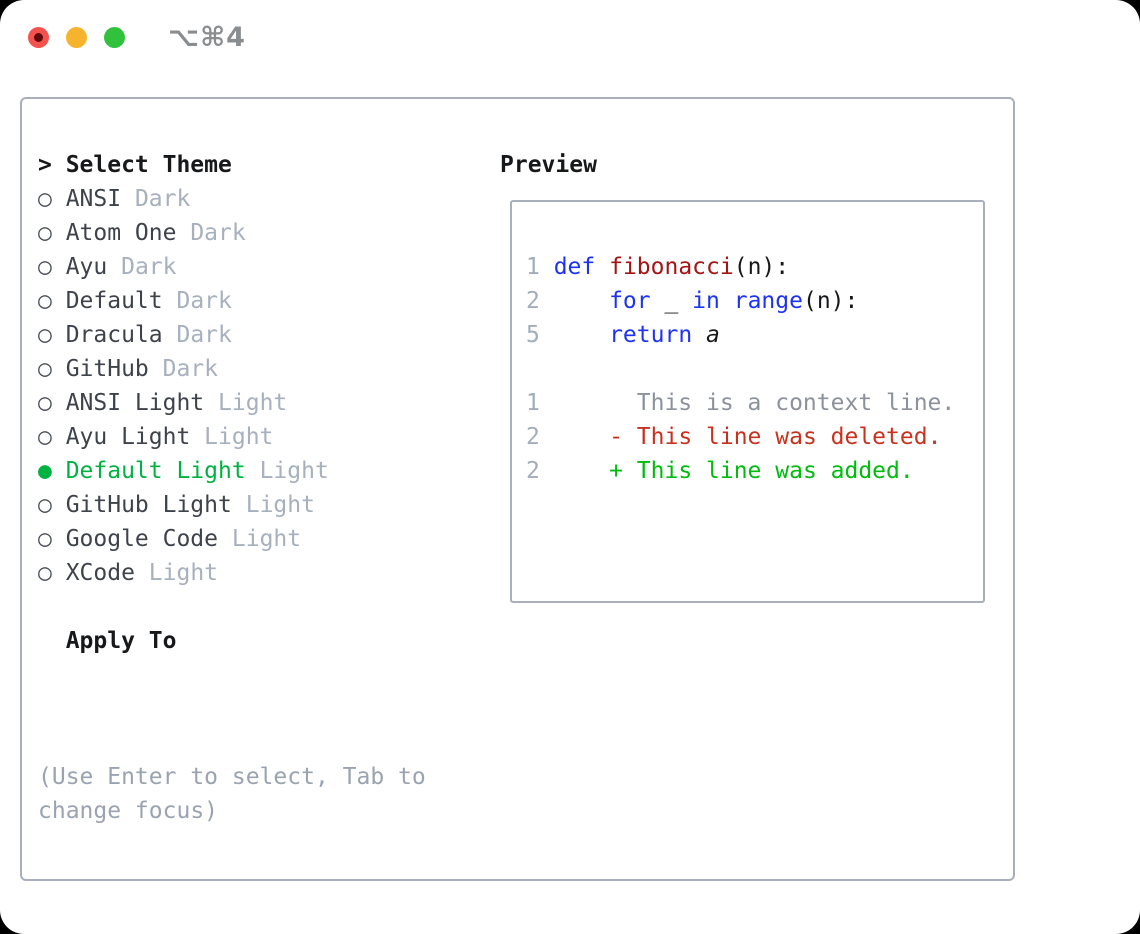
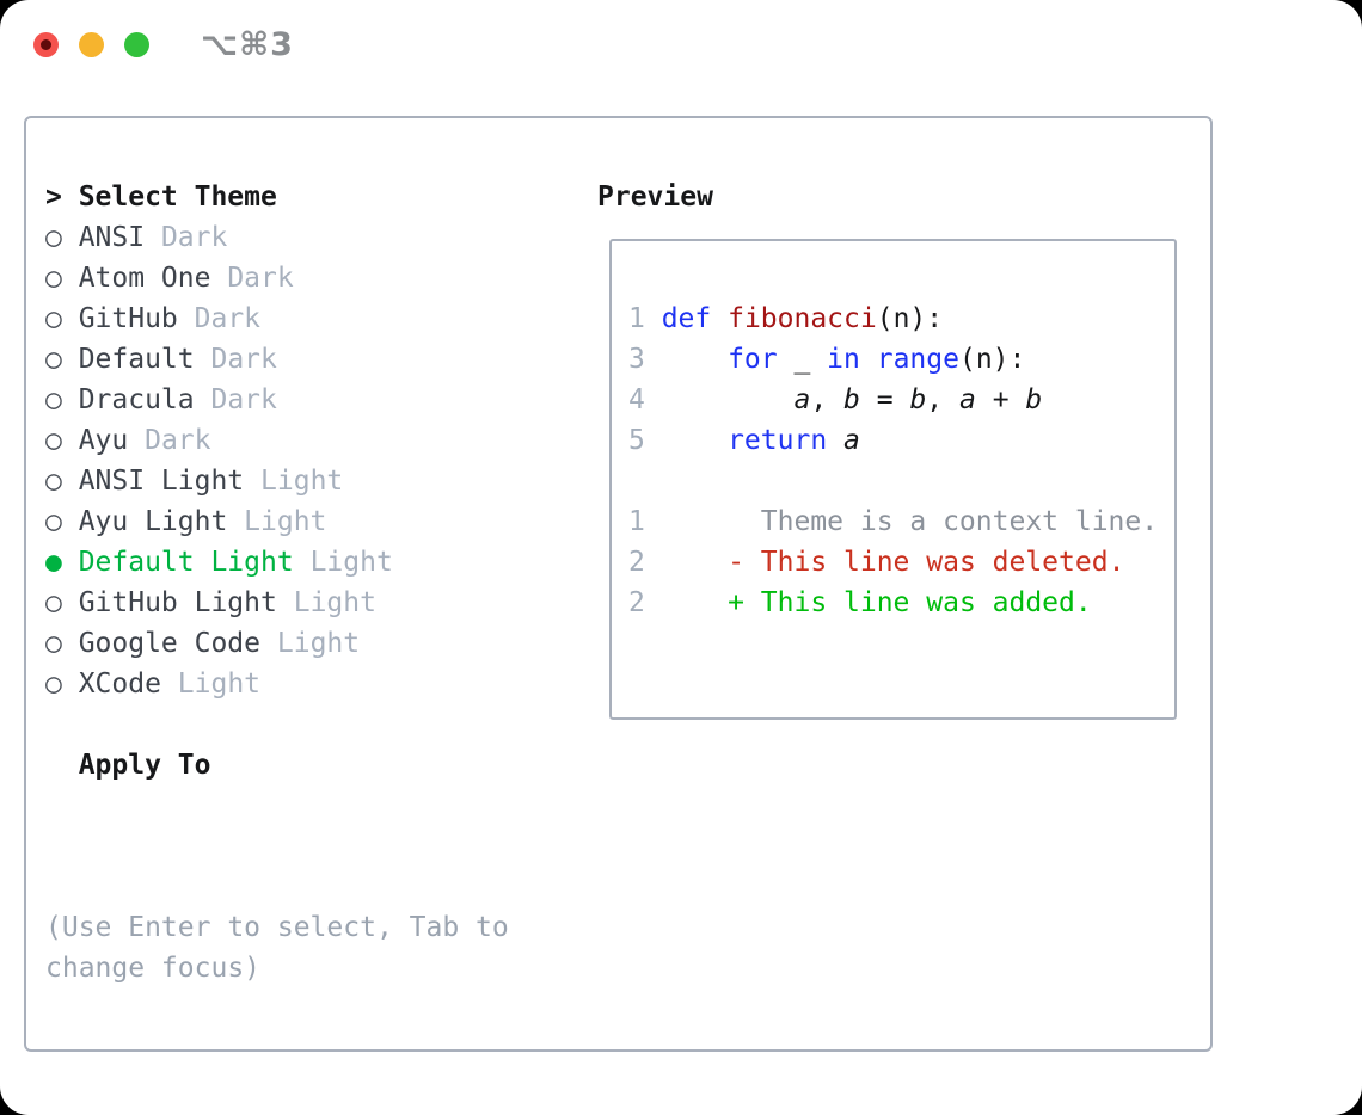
- ⌥⌘4
+ ⌥⌘3
  > Select Theme
  ○ ANSI Dark
  ○ Atom One Dark
- ○ Ayu Dark
+ ○ GitHub Dark
  ○ Default Dark
  ○ Dracula Dark
- ○ GitHub Dark
+ ○ Ayu Dark
  ○ ANSI Light Light
  ○ Ayu Light Light
  ● Default Light Light
  ○ GitHub Light Light
  ○ Google Code Light
  ○ XCode Light
  Apply To
  (Use Enter to select, Tab to change focus)
  Preview
  1 def fibonacci(n):
- 2 for _ in range(n):
+ 3 for _ in range(n):
+ 4 a, b = b, a + b
  5 return a
- 1 This is a context line.
+ 1 Theme is a context line.
  2 - This line was deleted.
  2 + This line was added.
